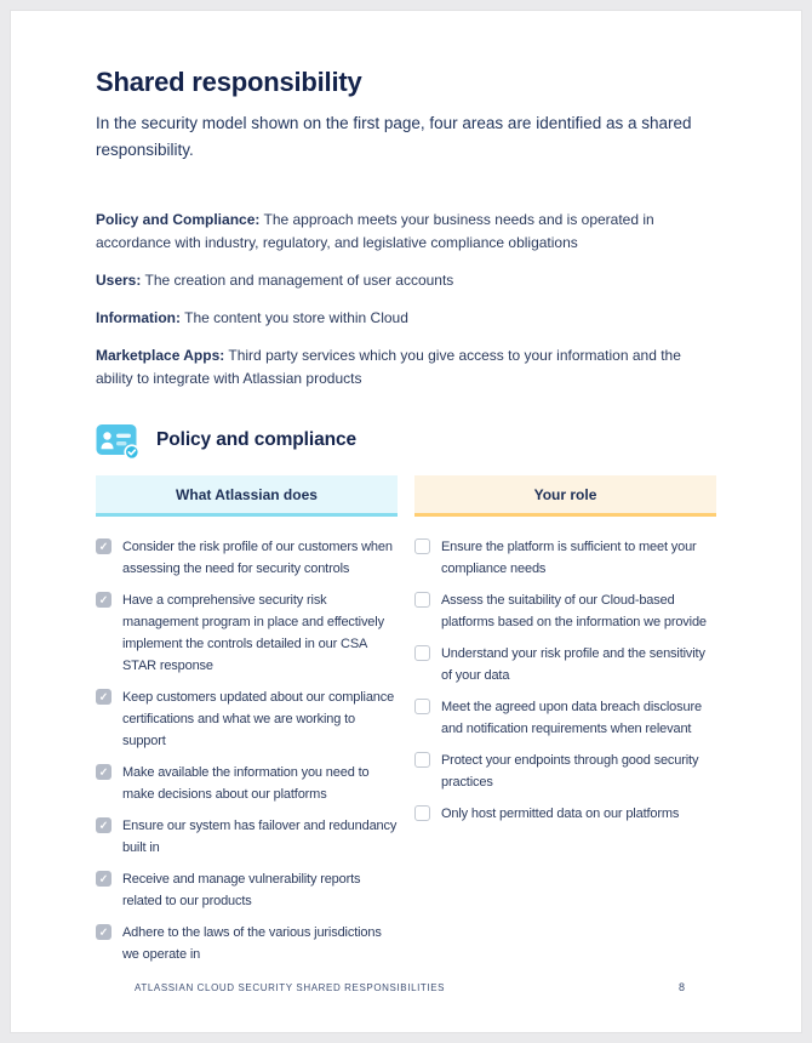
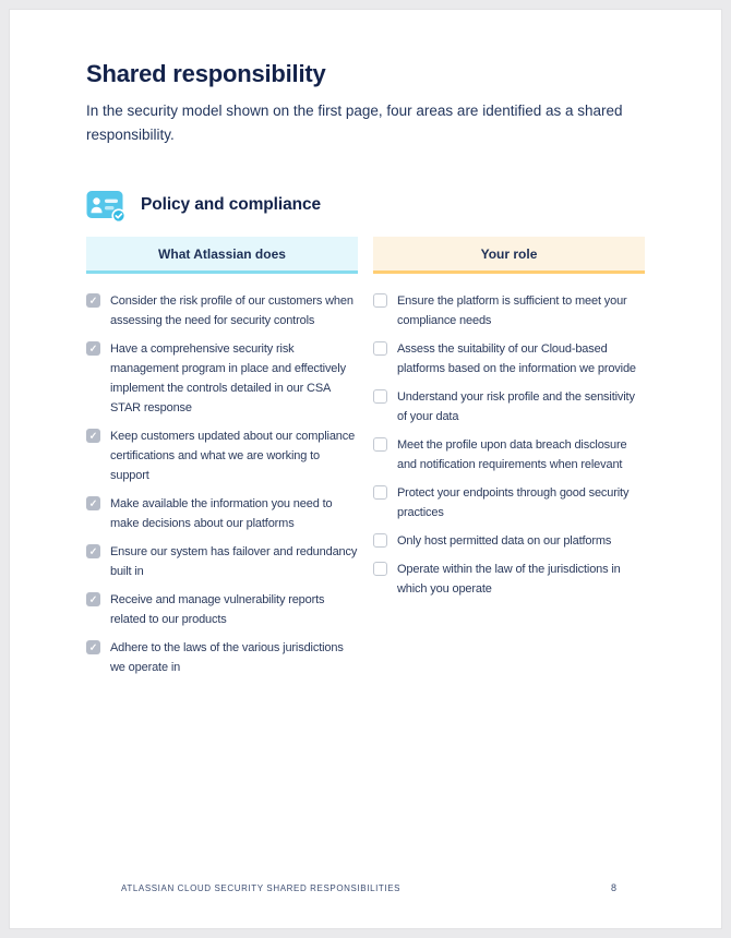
  Shared responsibility
  In the security model shown on the first page, four areas are identified as a shared responsibility.
- Policy and Compliance: The approach meets your business needs and is operated in accordance with industry, regulatory, and legislative compliance obligations
- Users: The creation and management of user accounts
- Information: The content you store within Cloud
- Marketplace Apps: Third party services which you give access to your information and the ability to integrate with Atlassian products
  Policy and compliance
  What Atlassian does
  Consider the risk profile of our customers when assessing the need for security controls
  Have a comprehensive security risk management program in place and effectively implement the controls detailed in our CSA STAR response
  Keep customers updated about our compliance certifications and what we are working to support
  Make available the information you need to make decisions about our platforms
  Ensure our system has failover and redundancy built in
  Receive and manage vulnerability reports related to our products
  Adhere to the laws of the various jurisdictions we operate in
  Your role
  Ensure the platform is sufficient to meet your compliance needs
  Assess the suitability of our Cloud-based platforms based on the information we provide
  Understand your risk profile and the sensitivity of your data
- Meet the agreed upon data breach disclosure and notification requirements when relevant
+ Meet the profile upon data breach disclosure and notification requirements when relevant
  Protect your endpoints through good security practices
  Only host permitted data on our platforms
+ Operate within the law of the jurisdictions in which you operate
  ATLASSIAN CLOUD SECURITY SHARED RESPONSIBILITIES
  8
